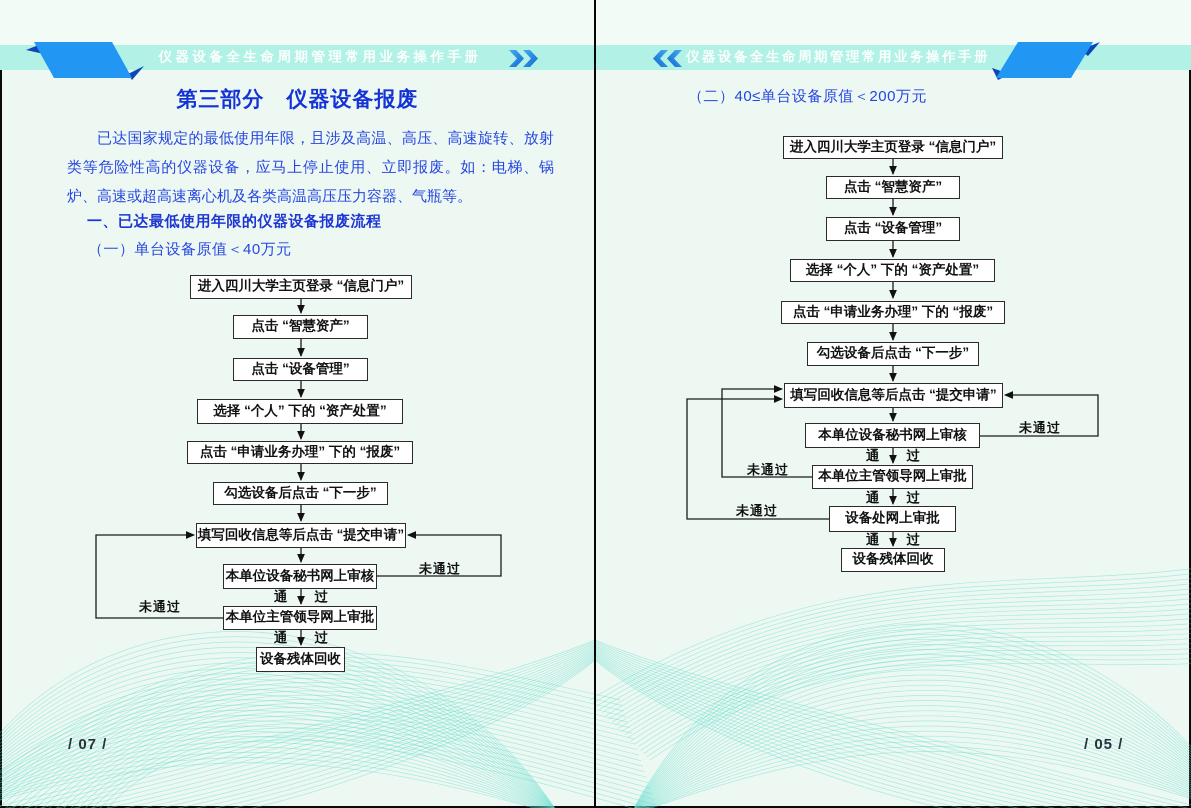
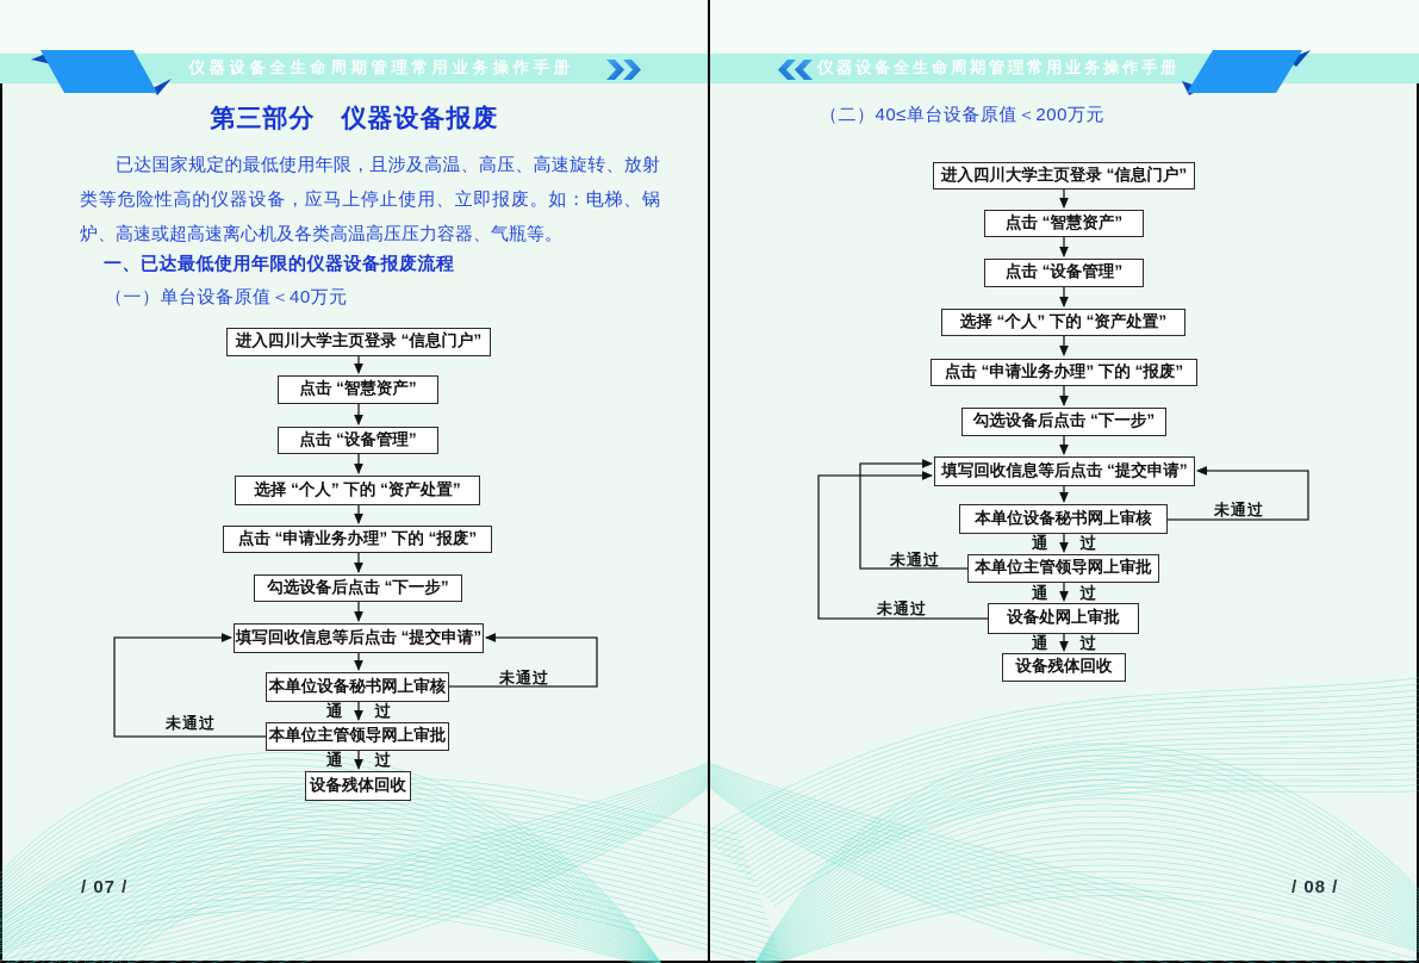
  仪器设备全生命周期管理常用业务操作手册
  仪器设备全生命周期管理常用业务操作手册
  第三部分 仪器设备报废
  已达国家规定的最低使用年限，且涉及高温、高压、高速旋转、放射类等危险性高的仪器设备，应马上停止使用、立即报废。如：电梯、锅炉、高速或超高速离心机及各类高温高压压力容器、气瓶等。
  一、已达最低使用年限的仪器设备报废流程
  （一）单台设备原值＜40万元
  进入四川大学主页登录 “信息门户”
  点击 “智慧资产”
  点击 “设备管理”
  选择 “个人” 下的 “资产处置”
  点击 “申请业务办理” 下的 “报废”
  勾选设备后点击 “下一步”
  填写回收信息等后点击 “提交申请”
  本单位设备秘书网上审核
  本单位主管领导网上审批
  设备残体回收
  通
  过
  通
  过
  未通过
  未通过
  / 07 /
  （二）40≤单台设备原值＜200万元
  进入四川大学主页登录 “信息门户”
  点击 “智慧资产”
  点击 “设备管理”
  选择 “个人” 下的 “资产处置”
  点击 “申请业务办理” 下的 “报废”
  勾选设备后点击 “下一步”
  填写回收信息等后点击 “提交申请”
  本单位设备秘书网上审核
  本单位主管领导网上审批
  设备处网上审批
  设备残体回收
  通
  过
  通
  过
  通
  过
  未通过
  未通过
  未通过
- / 05 /
+ / 08 /
